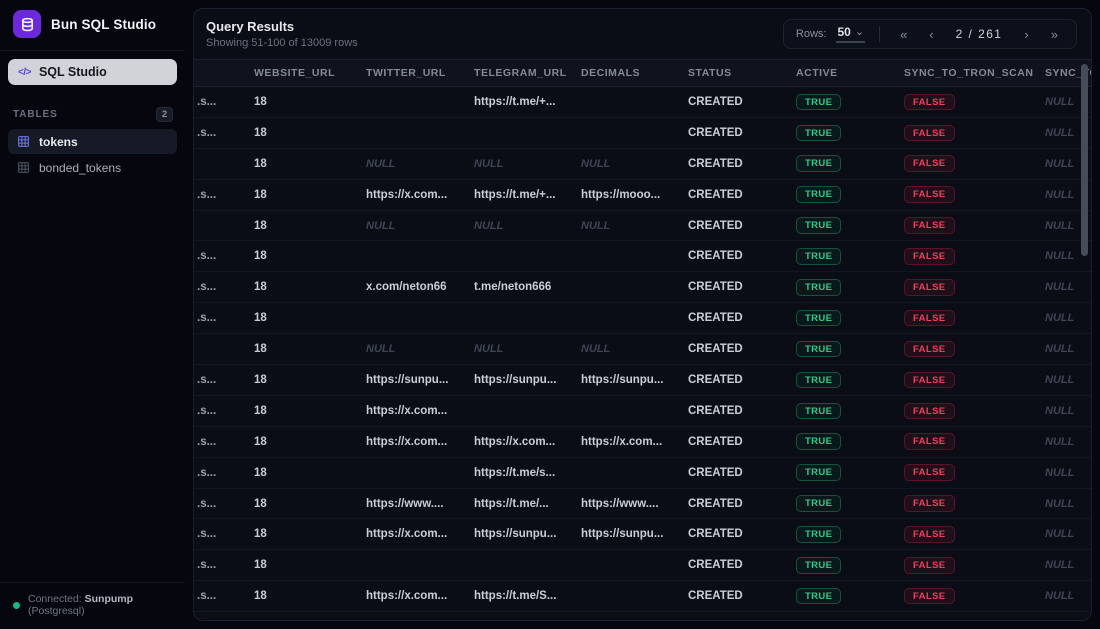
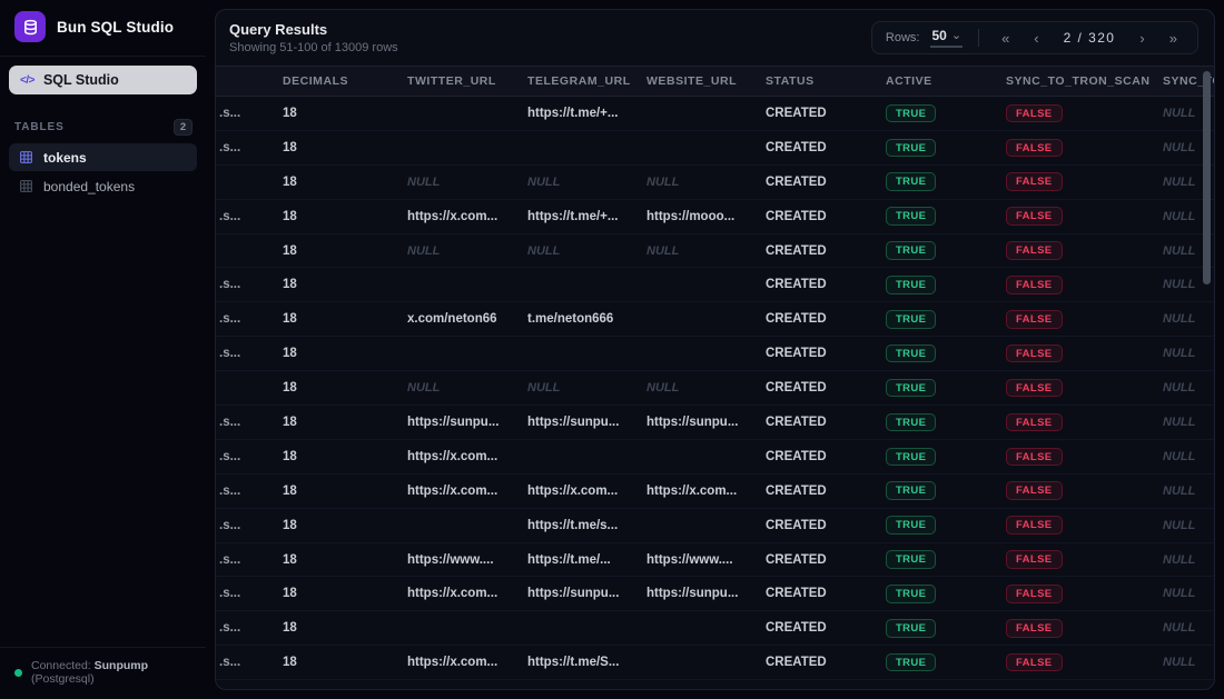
  Bun SQL Studio
  </>
  SQL Studio
  TABLES
  2
  tokens
  bonded_tokens
  Connected: Sunpump (Postgresql)
  Query Results
  Showing 51-100 of 13009 rows
  Rows:
  50
  ⌄
  «
  ‹
- 2 / 261
+ 2 / 320
  ›
  »
- WEBSITE_URL
+ DECIMALS
  TWITTER_URL
  TELEGRAM_URL
- DECIMALS
+ WEBSITE_URL
  STATUS
  ACTIVE
  SYNC_TO_TRON_SCAN
  SYNC_
  .s...
  18
  https://t.me/+...
  CREATED
  TRUE
  FALSE
  NULL
  .s...
  18
  CREATED
  TRUE
  FALSE
  NULL
  18
  NULL
  NULL
  NULL
  CREATED
  TRUE
  FALSE
  NULL
  .s...
  18
  https://x.com...
  https://t.me/+...
  https://mooo...
  CREATED
  TRUE
  FALSE
  NULL
  18
  NULL
  NULL
  NULL
  CREATED
  TRUE
  FALSE
  NULL
  .s...
  18
  CREATED
  TRUE
  FALSE
  NULL
  .s...
  18
  x.com/neton66
  t.me/neton666
  CREATED
  TRUE
  FALSE
  NULL
  .s...
  18
  CREATED
  TRUE
  FALSE
  NULL
  18
  NULL
  NULL
  NULL
  CREATED
  TRUE
  FALSE
  NULL
  .s...
  18
  https://sunpu...
  https://sunpu...
  https://sunpu...
  CREATED
  TRUE
  FALSE
  NULL
  .s...
  18
  https://x.com...
  CREATED
  TRUE
  FALSE
  NULL
  .s...
  18
  https://x.com...
  https://x.com...
  https://x.com...
  CREATED
  TRUE
  FALSE
  NULL
  .s...
  18
  https://t.me/s...
  CREATED
  TRUE
  FALSE
  NULL
  .s...
  18
  https://www....
  https://t.me/...
  https://www....
  CREATED
  TRUE
  FALSE
  NULL
  .s...
  18
  https://x.com...
  https://sunpu...
  https://sunpu...
  CREATED
  TRUE
  FALSE
  NULL
  .s...
  18
  CREATED
  TRUE
  FALSE
  NULL
  .s...
  18
  https://x.com...
  https://t.me/S...
  CREATED
  TRUE
  FALSE
  NULL
